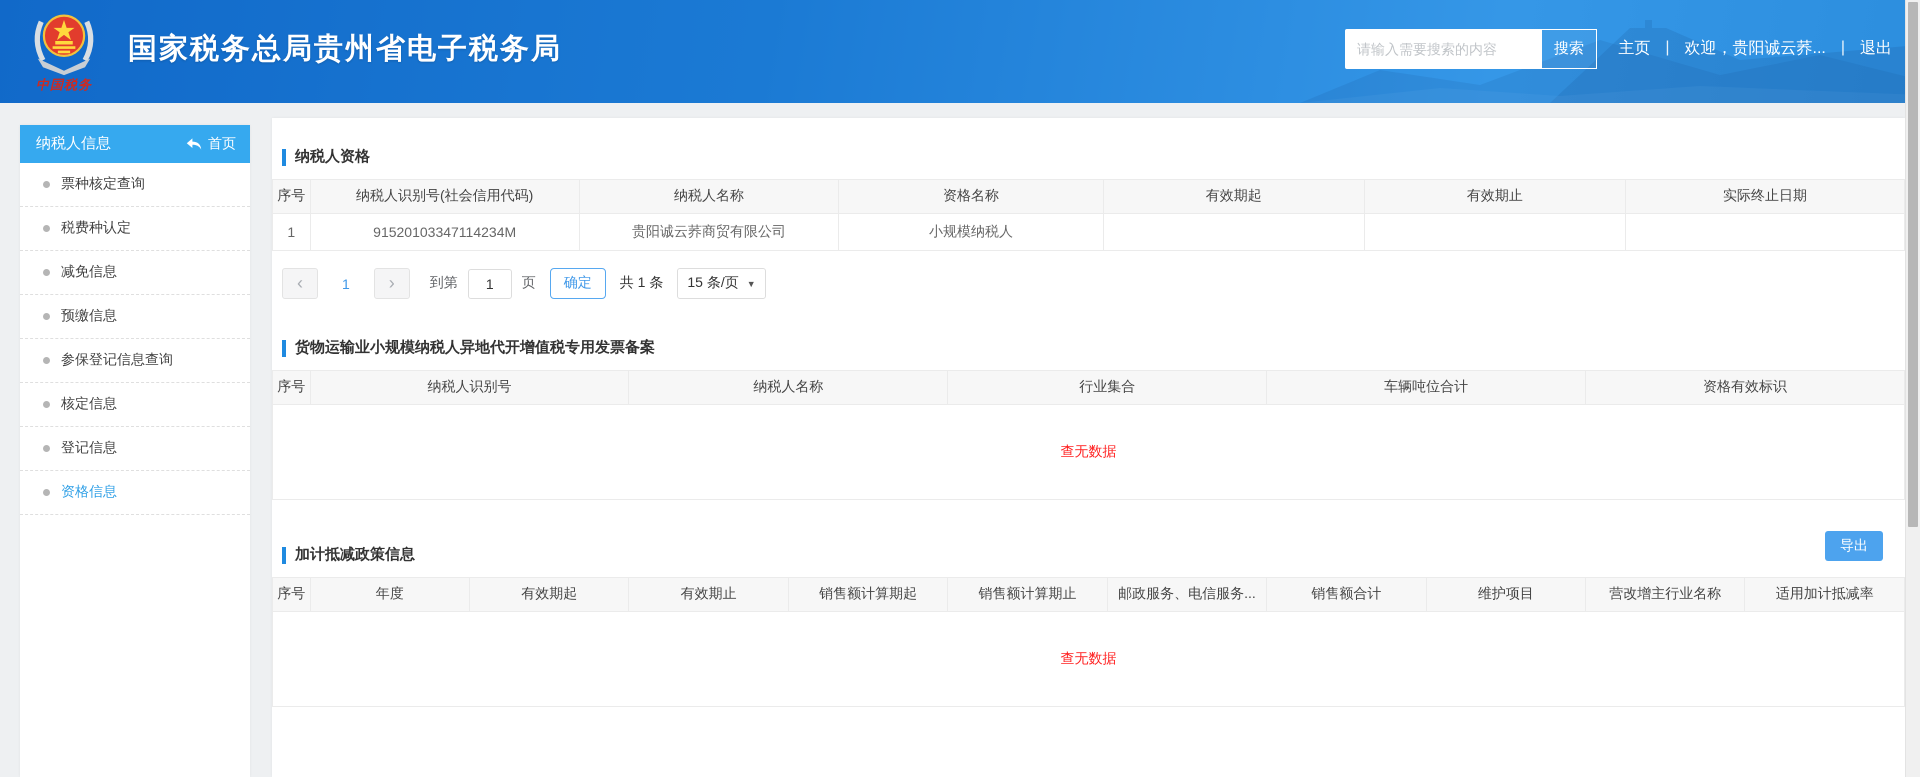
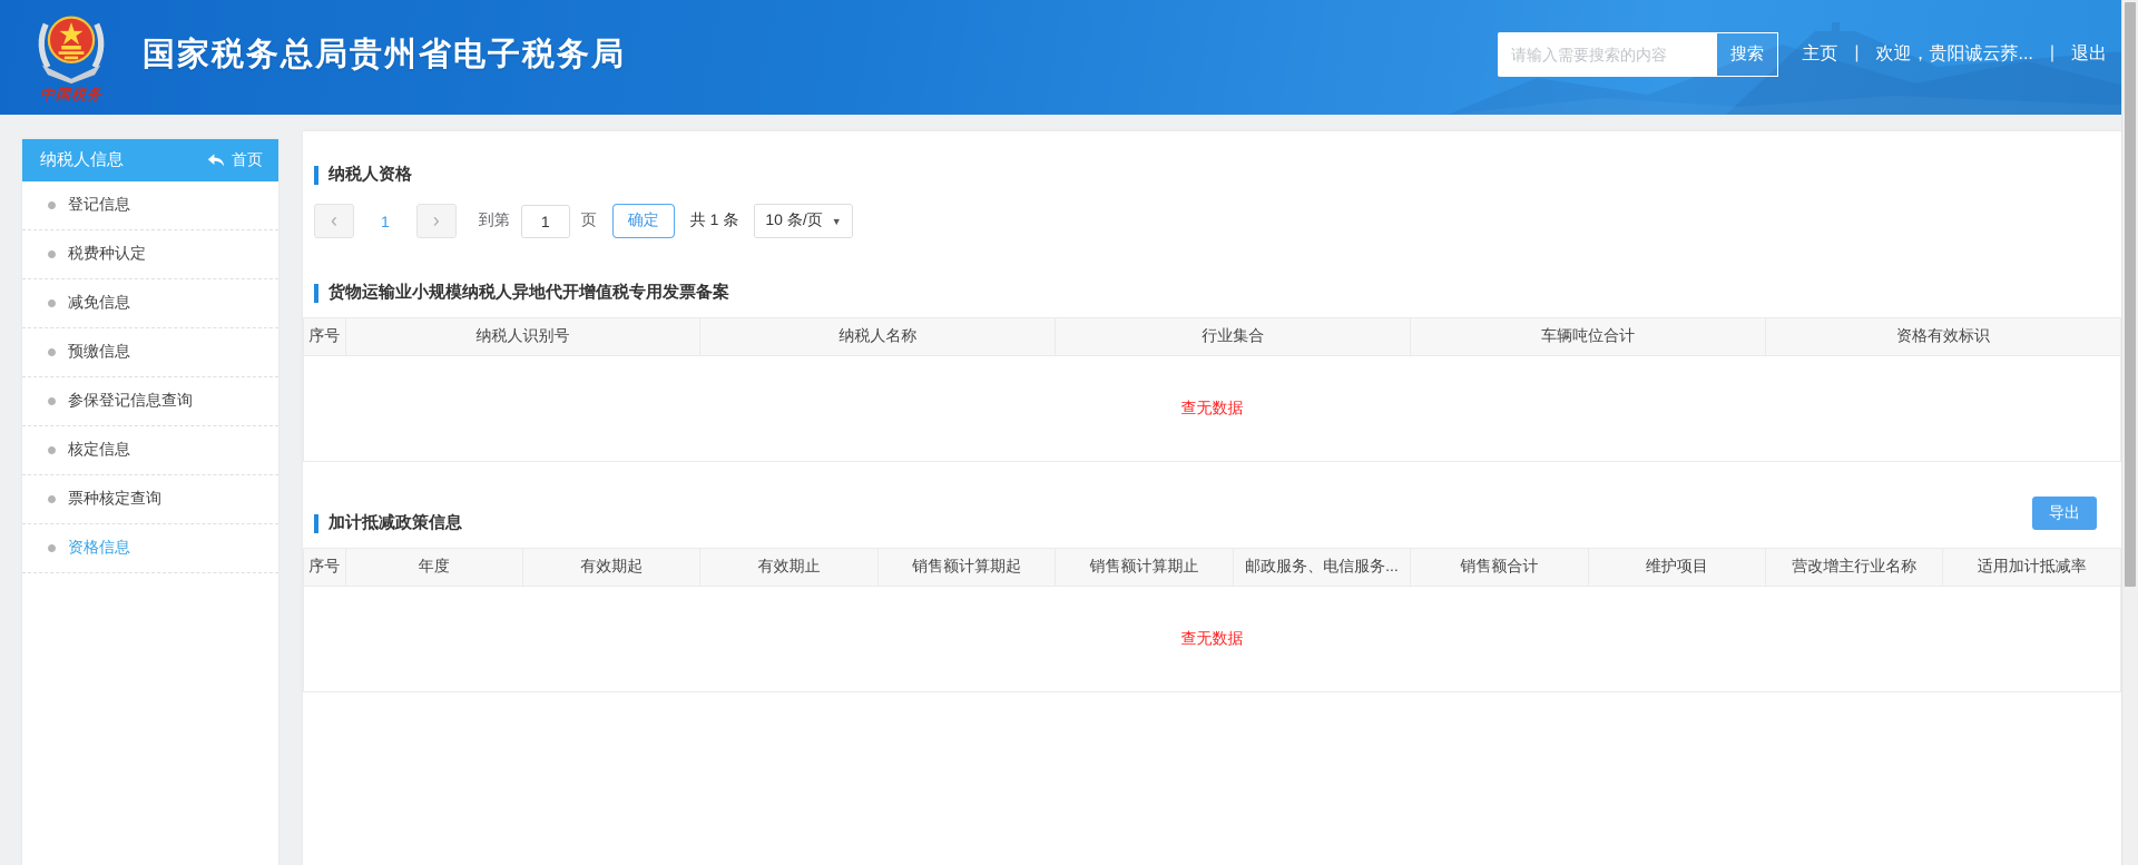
  中国税务
  国家税务总局贵州省电子税务局
  请输入需要搜索的内容
  搜索
  主页
  |
  欢迎，贵阳诚云荞...
  |
  退出
  纳税人信息
  首页
- 票种核定查询
+ 登记信息
  税费种认定
  减免信息
  预缴信息
  参保登记信息查询
  核定信息
- 登记信息
+ 票种核定查询
  资格信息
  纳税人资格
- 序号	纳税人识别号(社会信用代码)	纳税人名称	资格名称	有效期起	有效期止	实际终止日期
- 1	91520103347114234M	贵阳诚云荞商贸有限公司	小规模纳税人
  ‹
  1
  ›
  到第
  1
  页
  确定
  共 1 条
- 15 条/页
+ 10 条/页
  ▼
  货物运输业小规模纳税人异地代开增值税专用发票备案
  序号	纳税人识别号	纳税人名称	行业集合	车辆吨位合计	资格有效标识
  查无数据
  加计抵减政策信息
  导出
  序号	年度	有效期起	有效期止	销售额计算期起	销售额计算期止	邮政服务、电信服务...	销售额合计	维护项目	营改增主行业名称	适用加计抵减率
  查无数据
